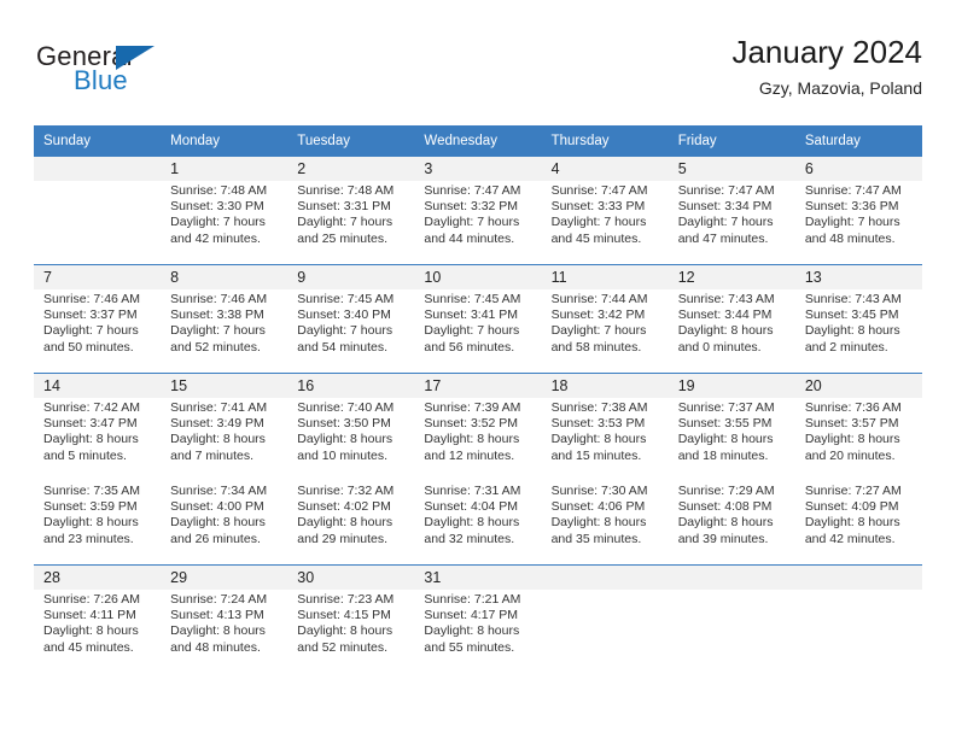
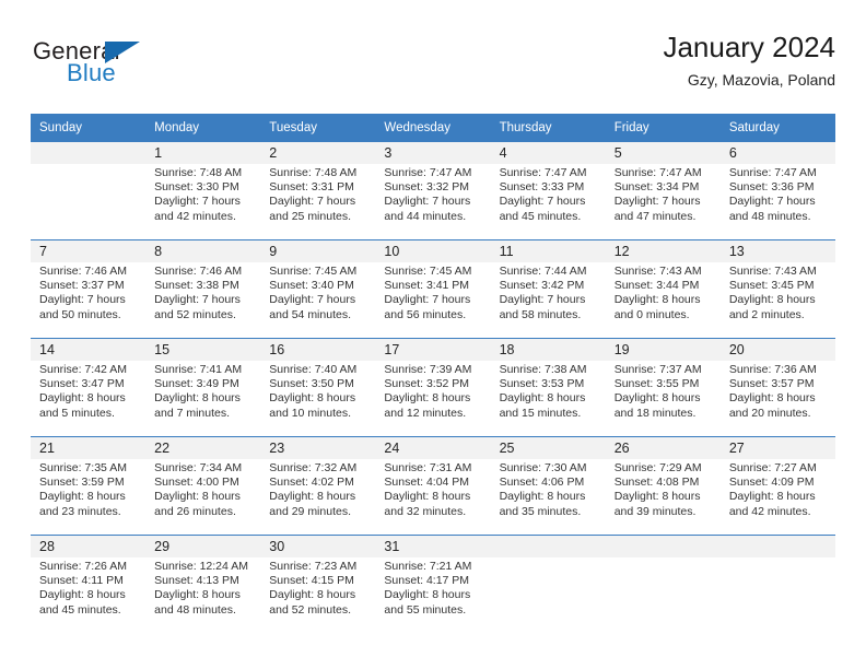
  General
  Blue
  January 2024
  Gzy, Mazovia, Poland
  Sunday	Monday	Tuesday	Wednesday	Thursday	Friday	Saturday
  	1	2	3	4	5	6
  	Sunrise: 7:48 AM Sunset: 3:30 PM Daylight: 7 hours and 42 minutes.	Sunrise: 7:48 AM Sunset: 3:31 PM Daylight: 7 hours and 25 minutes.	Sunrise: 7:47 AM Sunset: 3:32 PM Daylight: 7 hours and 44 minutes.	Sunrise: 7:47 AM Sunset: 3:33 PM Daylight: 7 hours and 45 minutes.	Sunrise: 7:47 AM Sunset: 3:34 PM Daylight: 7 hours and 47 minutes.	Sunrise: 7:47 AM Sunset: 3:36 PM Daylight: 7 hours and 48 minutes.
  7	8	9	10	11	12	13
  Sunrise: 7:46 AM Sunset: 3:37 PM Daylight: 7 hours and 50 minutes.	Sunrise: 7:46 AM Sunset: 3:38 PM Daylight: 7 hours and 52 minutes.	Sunrise: 7:45 AM Sunset: 3:40 PM Daylight: 7 hours and 54 minutes.	Sunrise: 7:45 AM Sunset: 3:41 PM Daylight: 7 hours and 56 minutes.	Sunrise: 7:44 AM Sunset: 3:42 PM Daylight: 7 hours and 58 minutes.	Sunrise: 7:43 AM Sunset: 3:44 PM Daylight: 8 hours and 0 minutes.	Sunrise: 7:43 AM Sunset: 3:45 PM Daylight: 8 hours and 2 minutes.
  14	15	16	17	18	19	20
  Sunrise: 7:42 AM Sunset: 3:47 PM Daylight: 8 hours and 5 minutes.	Sunrise: 7:41 AM Sunset: 3:49 PM Daylight: 8 hours and 7 minutes.	Sunrise: 7:40 AM Sunset: 3:50 PM Daylight: 8 hours and 10 minutes.	Sunrise: 7:39 AM Sunset: 3:52 PM Daylight: 8 hours and 12 minutes.	Sunrise: 7:38 AM Sunset: 3:53 PM Daylight: 8 hours and 15 minutes.	Sunrise: 7:37 AM Sunset: 3:55 PM Daylight: 8 hours and 18 minutes.	Sunrise: 7:36 AM Sunset: 3:57 PM Daylight: 8 hours and 20 minutes.
+ 21	22	23	24	25	26	27
  Sunrise: 7:35 AM Sunset: 3:59 PM Daylight: 8 hours and 23 minutes.	Sunrise: 7:34 AM Sunset: 4:00 PM Daylight: 8 hours and 26 minutes.	Sunrise: 7:32 AM Sunset: 4:02 PM Daylight: 8 hours and 29 minutes.	Sunrise: 7:31 AM Sunset: 4:04 PM Daylight: 8 hours and 32 minutes.	Sunrise: 7:30 AM Sunset: 4:06 PM Daylight: 8 hours and 35 minutes.	Sunrise: 7:29 AM Sunset: 4:08 PM Daylight: 8 hours and 39 minutes.	Sunrise: 7:27 AM Sunset: 4:09 PM Daylight: 8 hours and 42 minutes.
  28	29	30	31
- Sunrise: 7:26 AM Sunset: 4:11 PM Daylight: 8 hours and 45 minutes.	Sunrise: 7:24 AM Sunset: 4:13 PM Daylight: 8 hours and 48 minutes.	Sunrise: 7:23 AM Sunset: 4:15 PM Daylight: 8 hours and 52 minutes.	Sunrise: 7:21 AM Sunset: 4:17 PM Daylight: 8 hours and 55 minutes.
+ Sunrise: 7:26 AM Sunset: 4:11 PM Daylight: 8 hours and 45 minutes.	Sunrise: 12:24 AM Sunset: 4:13 PM Daylight: 8 hours and 48 minutes.	Sunrise: 7:23 AM Sunset: 4:15 PM Daylight: 8 hours and 52 minutes.	Sunrise: 7:21 AM Sunset: 4:17 PM Daylight: 8 hours and 55 minutes.
